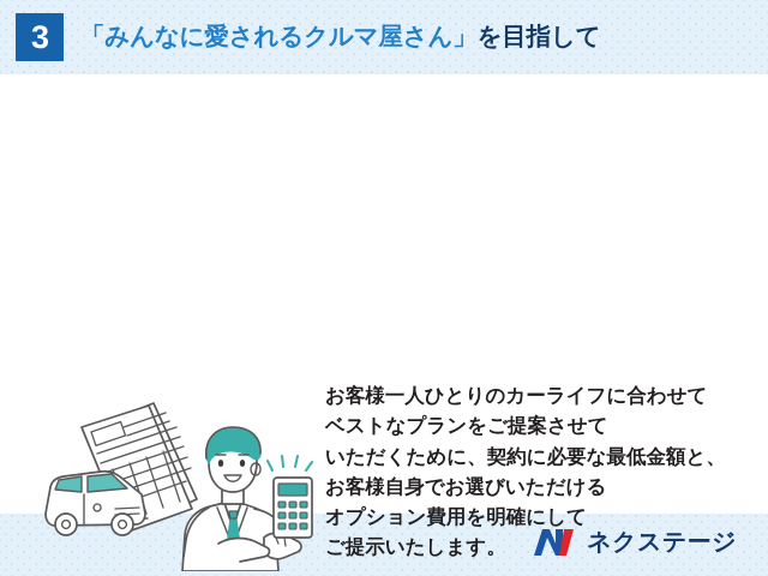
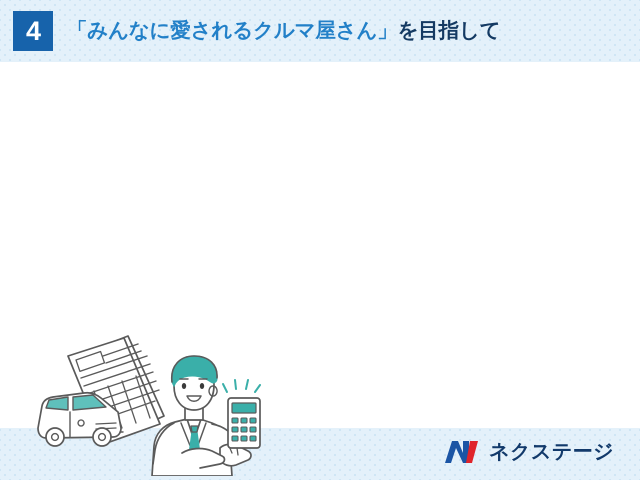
- 3
+ 4
  「みんなに愛されるクルマ屋さん」を目指して
- お客様一人ひとりのカーライフに合わせて
- ベストなプランをご提案させて
- いただくために、契約に必要な最低金額と、
- お客様自身でお選びいただける
- オプション費用を明確にして
- ご提示いたします。
  ネクステージ
